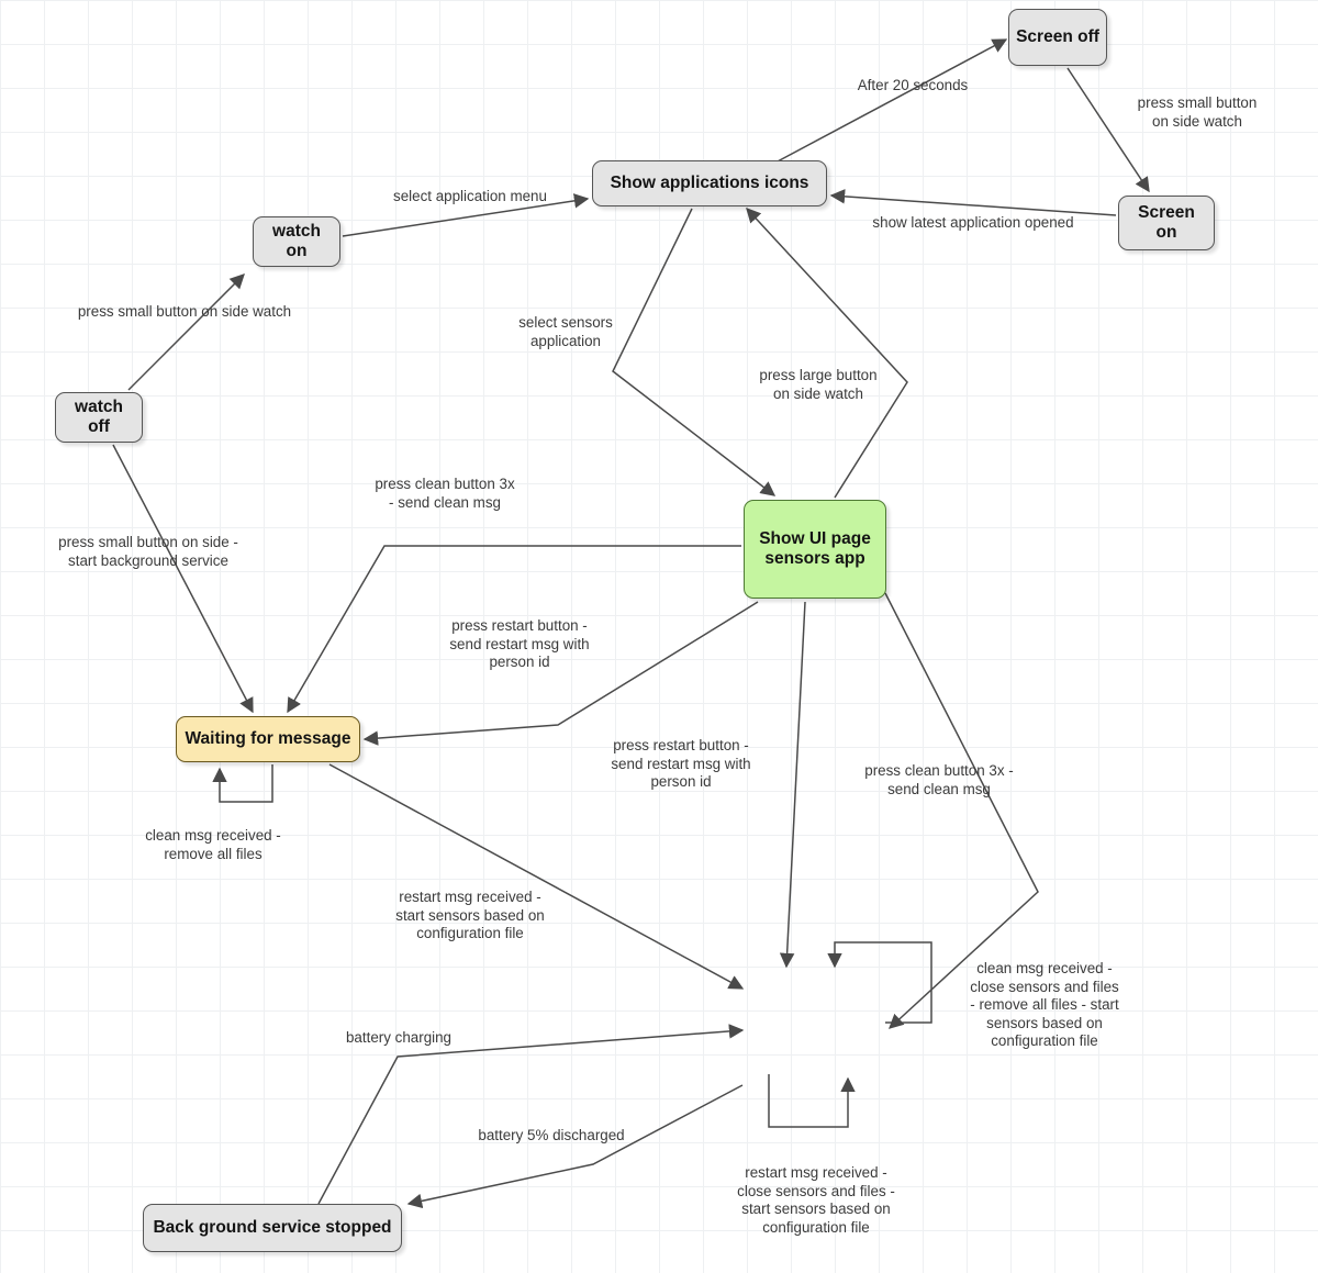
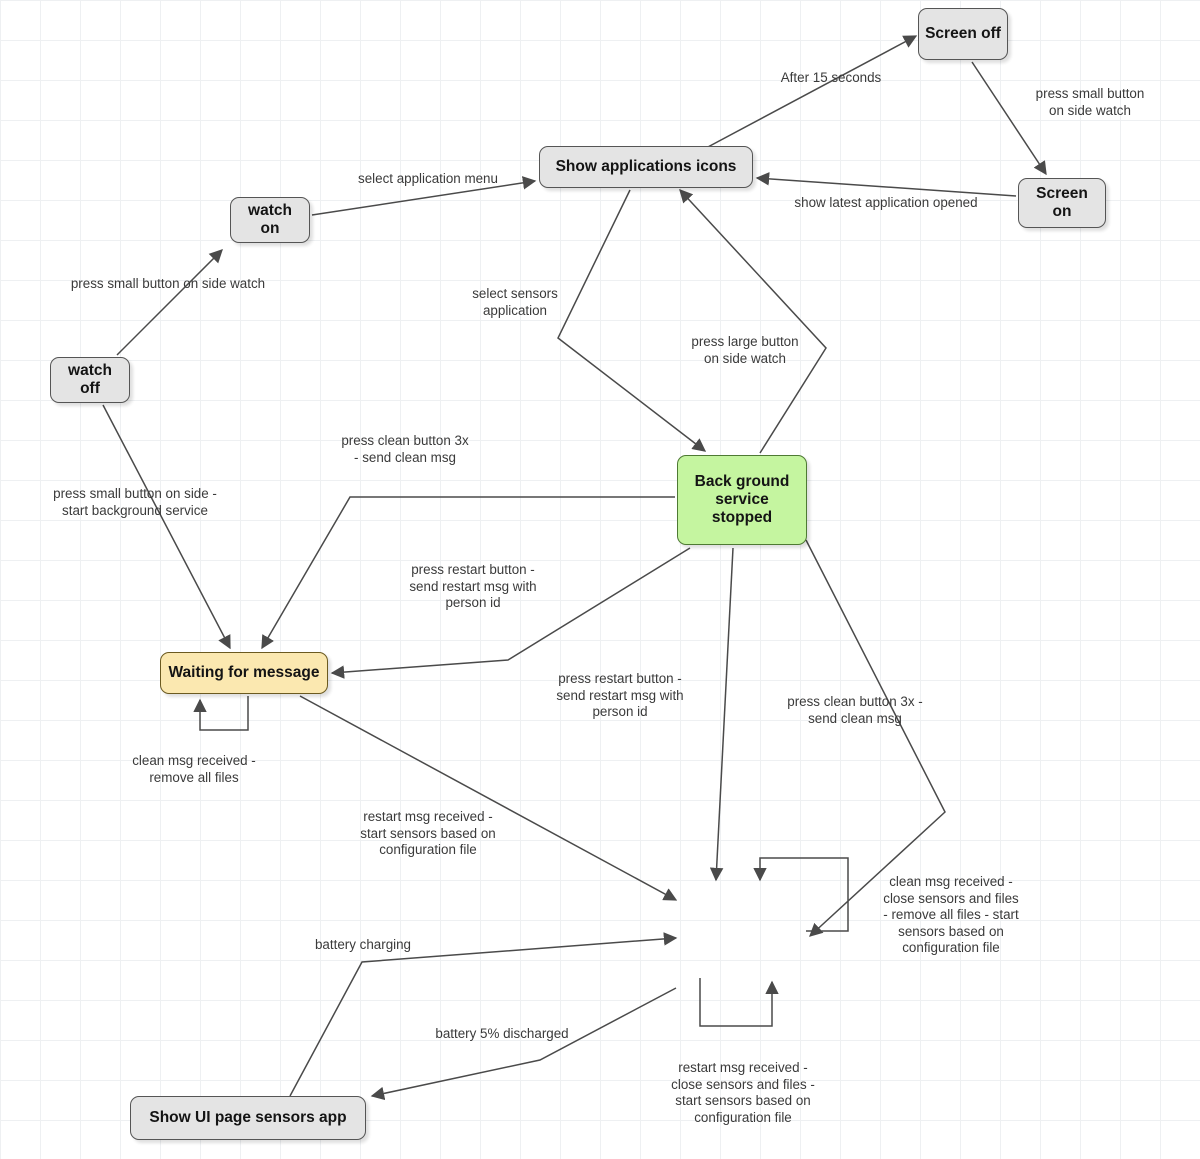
  Screen off
  Screen on
  Show applications icons
  watch on
  watch off
- Show UI page sensors app
+ Back ground service stopped
  Waiting for message
- Back ground service stopped
+ Show UI page sensors app
- After 20 seconds
+ After 15 seconds
  press small button
  on side watch
  show latest application opened
  select application menu
  press small button on side watch
  select sensors
  application
  press large button
  on side watch
  press small button on side -
  start background service
  press clean button 3x
  - send clean msg
  press restart button -
  send restart msg with
  person id
  press restart button -
  send restart msg with
  person id
  press clean button 3x -
  send clean msg
  clean msg received -
  remove all files
  restart msg received -
  start sensors based on
  configuration file
  clean msg received -
  close sensors and files
  - remove all files - start
  sensors based on
  configuration file
  battery charging
  battery 5% discharged
  restart msg received -
  close sensors and files -
  start sensors based on
  configuration file
